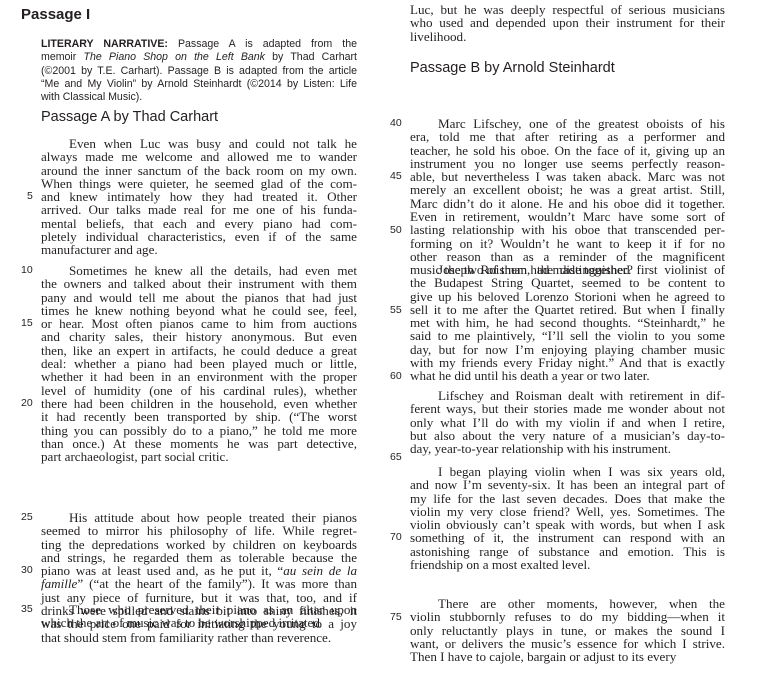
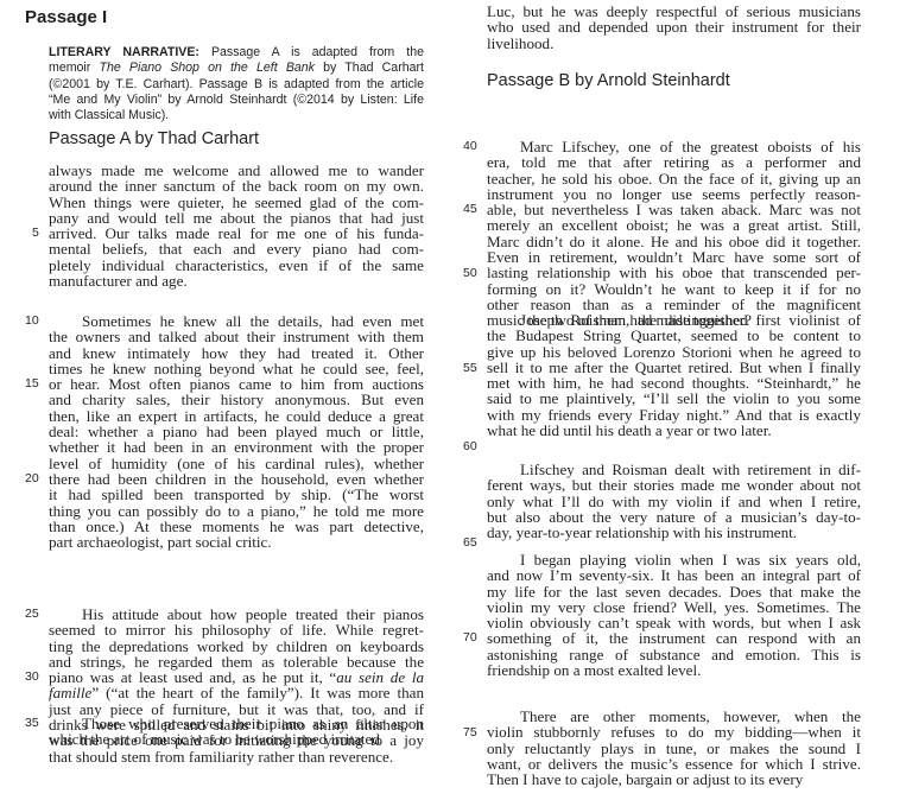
  Passage I
  LITERARY NARRATIVE: Passage A is adapted from the
  memoir The Piano Shop on the Left Bank by Thad Carhart
  (©2001 by T.E. Carhart). Passage B is adapted from the article
  “Me and My Violin” by Arnold Steinhardt (©2014 by Listen: Life
  with Classical Music).
  Passage A by Thad Carhart
- Even when Luc was busy and could not talk he
  always made me welcome and allowed me to wander
  around the inner sanctum of the back room on my own.
  When things were quieter, he seemed glad of the com-
- and knew intimately how they had treated it. Other
+ pany and would tell me about the pianos that had just
  arrived. Our talks made real for me one of his funda-
  mental beliefs, that each and every piano had com-
  pletely individual characteristics, even if of the same
  manufacturer and age.
  Sometimes he knew all the details, had even met
  the owners and talked about their instrument with them
- pany and would tell me about the pianos that had just
+ and knew intimately how they had treated it. Other
  times he knew nothing beyond what he could see, feel,
  or hear. Most often pianos came to him from auctions
  and charity sales, their history anonymous. But even
  then, like an expert in artifacts, he could deduce a great
  deal: whether a piano had been played much or little,
  whether it had been in an environment with the proper
  level of humidity (one of his cardinal rules), whether
  there had been children in the household, even whether
- it had recently been transported by ship. (“The worst
+ it had spilled been transported by ship. (“The worst
  thing you can possibly do to a piano,” he told me more
  than once.) At these moments he was part detective,
  part archaeologist, part social critic.
  His attitude about how people treated their pianos
  seemed to mirror his philosophy of life. While regret-
  ting the depredations worked by children on keyboards
  and strings, he regarded them as tolerable because the
  piano was at least used and, as he put it, “au sein de la
  famille” (“at the heart of the family”). It was more than
  just any piece of furniture, but it was that, too, and if
  drinks were spilled and stains bit into shiny finishes, it
  was the price one paid for initiating the young to a joy
  that should stem from familiarity rather than reverence.
  Those who preserved their piano as an altar upon
  which the art of music was to be worshipped irritated
  Luc, but he was deeply respectful of serious musicians
  who used and depended upon their instrument for their
  livelihood.
  Passage B by Arnold Steinhardt
  Marc Lifschey, one of the greatest oboists of his
  era, told me that after retiring as a performer and
  teacher, he sold his oboe. On the face of it, giving up an
  instrument you no longer use seems perfectly reason-
  able, but nevertheless I was taken aback. Marc was not
  merely an excellent oboist; he was a great artist. Still,
  Marc didn’t do it alone. He and his oboe did it together.
  Even in retirement, wouldn’t Marc have some sort of
  lasting relationship with his oboe that transcended per-
  forming on it? Wouldn’t he want to keep it if for no
  other reason than as a reminder of the magnificent
  music the two of them had made together?
  Joseph Roisman, the distinguished first violinist of
  the Budapest String Quartet, seemed to be content to
  give up his beloved Lorenzo Storioni when he agreed to
  sell it to me after the Quartet retired. But when I finally
  met with him, he had second thoughts. “Steinhardt,” he
  said to me plaintively, “I’ll sell the violin to you some
- day, but for now I’m enjoying playing chamber music
  with my friends every Friday night.” And that is exactly
  what he did until his death a year or two later.
  Lifschey and Roisman dealt with retirement in dif-
  ferent ways, but their stories made me wonder about not
  only what I’ll do with my violin if and when I retire,
  but also about the very nature of a musician’s day-to-
  day, year-to-year relationship with his instrument.
  I began playing violin when I was six years old,
  and now I’m seventy-six. It has been an integral part of
  my life for the last seven decades. Does that make the
  violin my very close friend? Well, yes. Sometimes. The
  violin obviously can’t speak with words, but when I ask
  something of it, the instrument can respond with an
  astonishing range of substance and emotion. This is
  friendship on a most exalted level.
  There are other moments, however, when the
  violin stubbornly refuses to do my bidding—when it
  only reluctantly plays in tune, or makes the sound I
  want, or delivers the music’s essence for which I strive.
  Then I have to cajole, bargain or adjust to its every
  5
  10
  15
  20
  25
  30
  35
  40
  45
  50
  55
  60
  65
  70
  75
